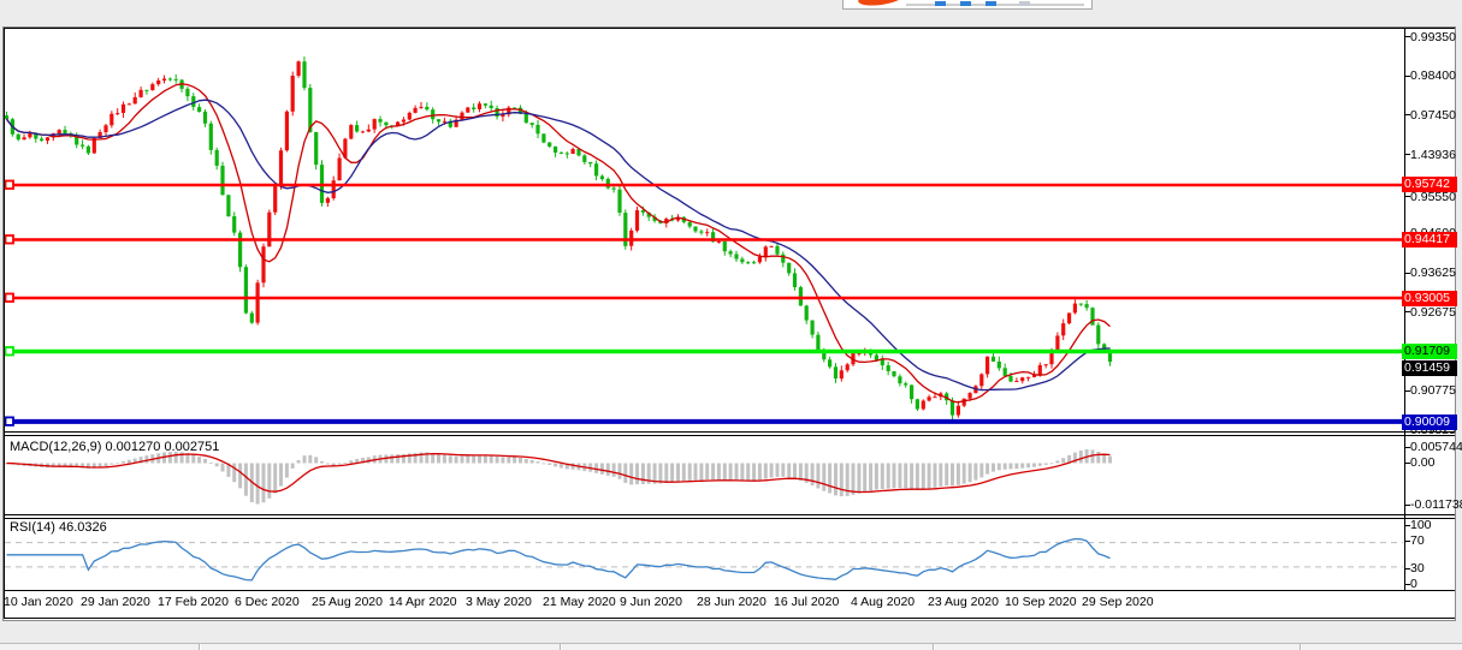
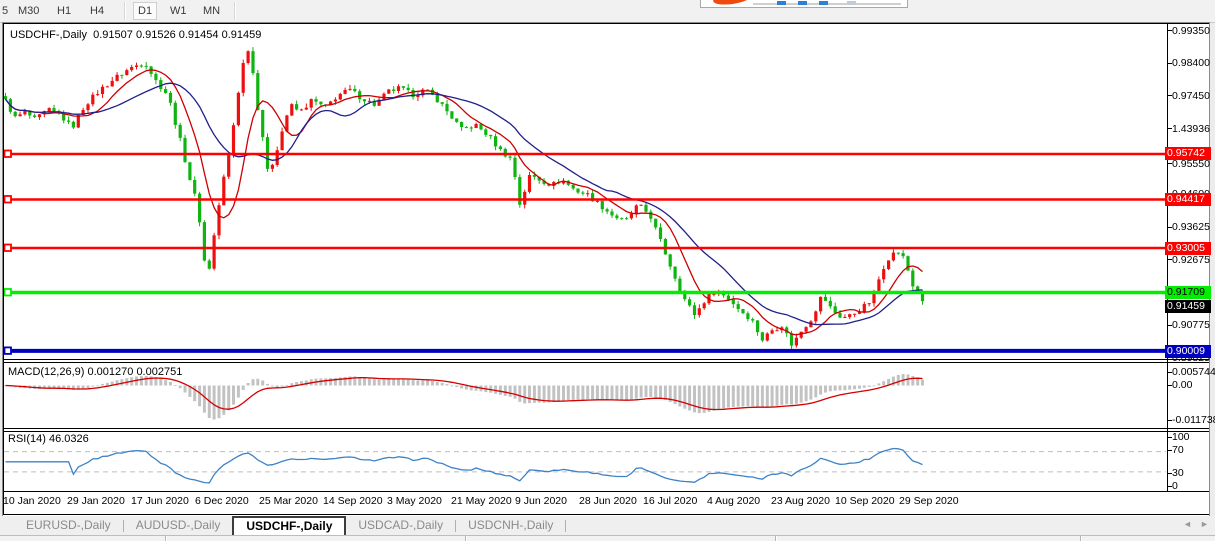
+ 5
+ M30
+ H1
+ H4
+ D1
+ W1
+ MN
+ USDCHF-,Daily 0.91507 0.91526 0.91454 0.91459
  MACD(12,26,9) 0.001270 0.002751
  RSI(14) 46.0326
  0.99350
  0.98400
  0.97450
  1.43936
  0.95550
  0.93625
  0.92675
  0.90775
  0.89825
  0.005744
  0.00
  -0.01173
  100
  70
  30
  0
  0.95742
  0.94417
  0.93005
  0.91709
  0.91459
  0.90009
  10 Jan 2020
  29 Jan 2020
- 17 Feb 2020
+ 17 Jun 2020
  6 Dec 2020
- 25 Aug 2020
+ 25 Mar 2020
- 14 Apr 2020
+ 14 Sep 2020
  3 May 2020
  21 May 2020
  9 Jun 2020
  28 Jun 2020
  16 Jul 2020
  4 Aug 2020
  23 Aug 2020
  10 Sep 2020
  29 Sep 2020
+ EURUSD-,Daily
+ AUDUSD-,Daily
+ USDCHF-,Daily
+ USDCAD-,Daily
+ USDCNH-,Daily
+ ◄
+ ►
